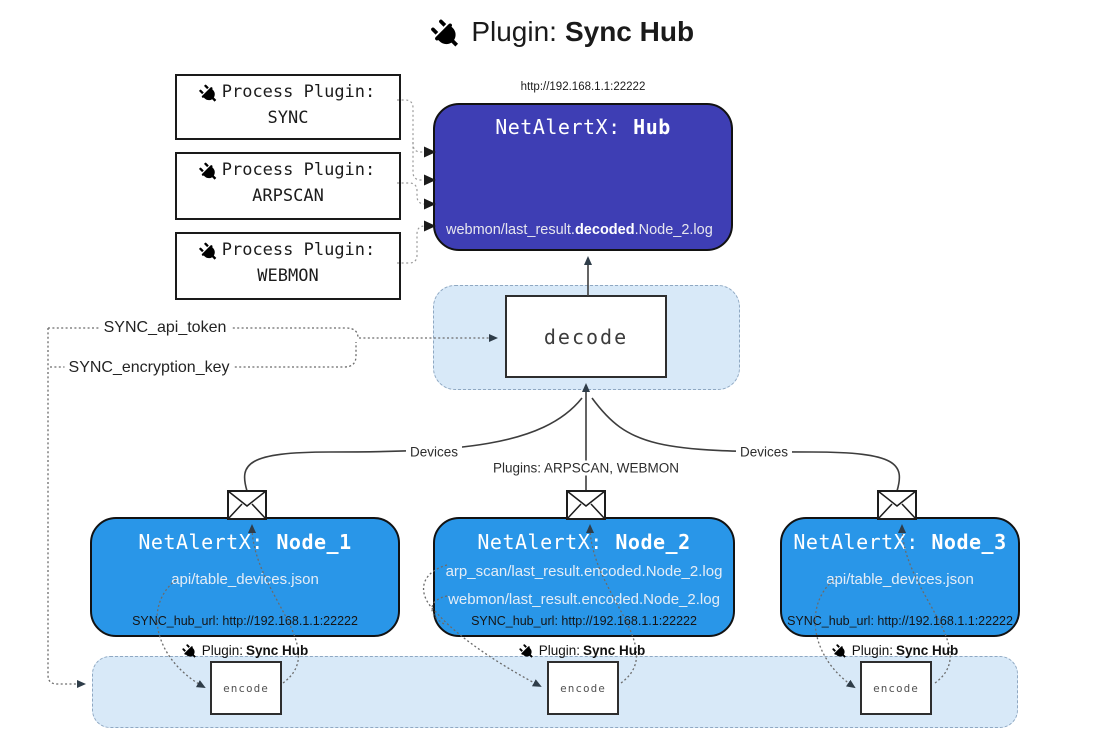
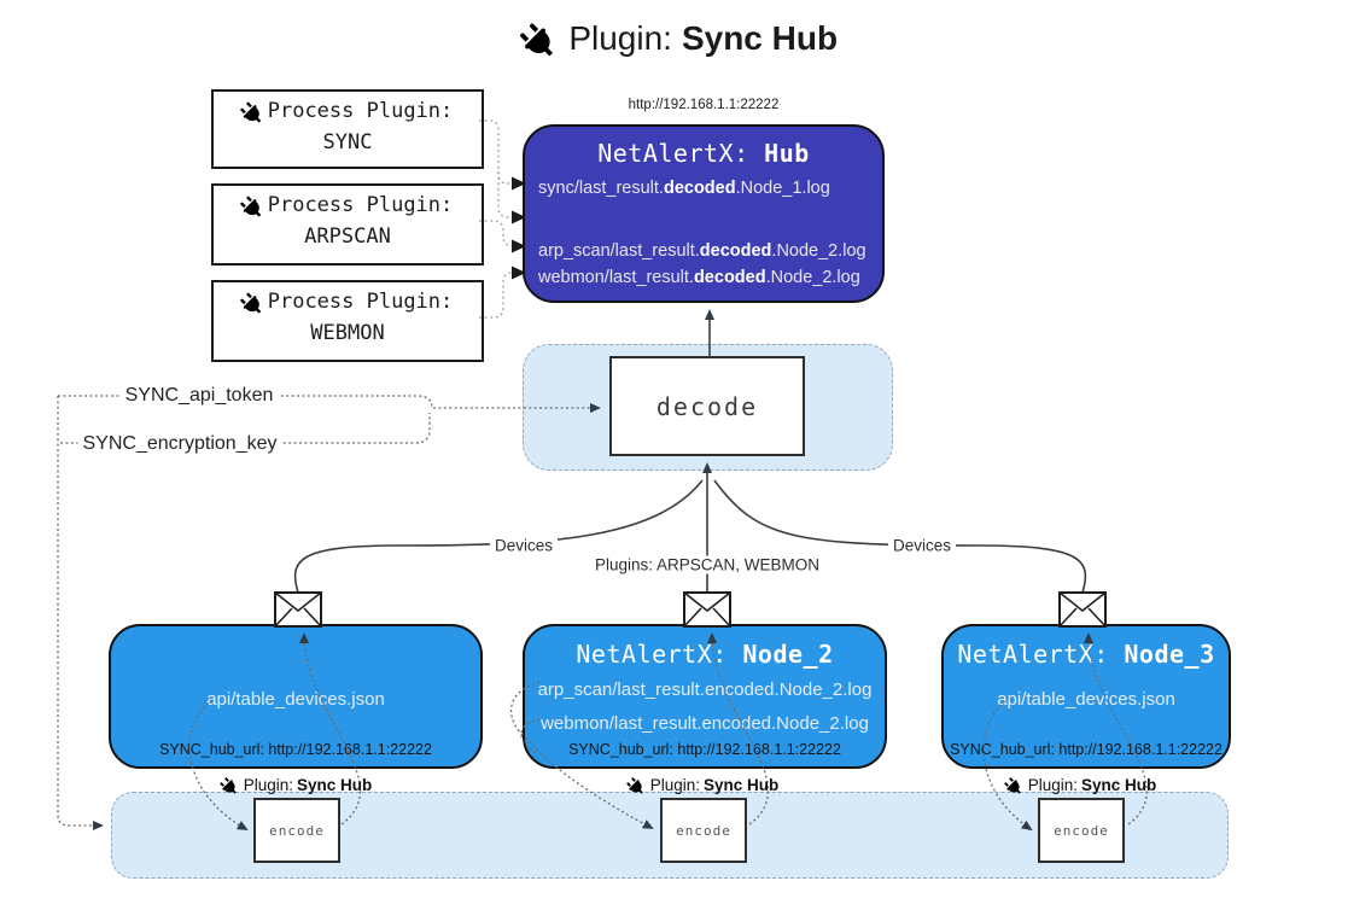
  Plugin:
  Sync Hub
  Process Plugin:
  SYNC
  Process Plugin:
  ARPSCAN
  Process Plugin:
  WEBMON
  http://192.168.1.1:22222
  NetAlertX: Hub
+ sync/last_result.decoded.Node_1.log
+ arp_scan/last_result.decoded.Node_2.log
  webmon/last_result.decoded.Node_2.log
  decode
  SYNC_api_token
  SYNC_encryption_key
  Devices
  Plugins: ARPSCAN, WEBMON
  Devices
- NetAlertX: Node_1
  api/table_devices.json
  SYNC_hub_url: http://192.168.1.1:22222
  NetAlertX: Node_2
  arp_scan/last_result.encoded.Node_2.log
  webmon/last_result.encoded.Node_2.log
  SYNC_hub_url: http://192.168.1.1:22222
  NetAlertX: Node_3
  api/table_devces.json
  SYNC_hub_url: http://192.168.1.1:22222
  Plugin:
  Sync Hub
  Plugin:
  Sync Hub
  Plugin:
  Sync Hub
  encode
  encode
  encode
